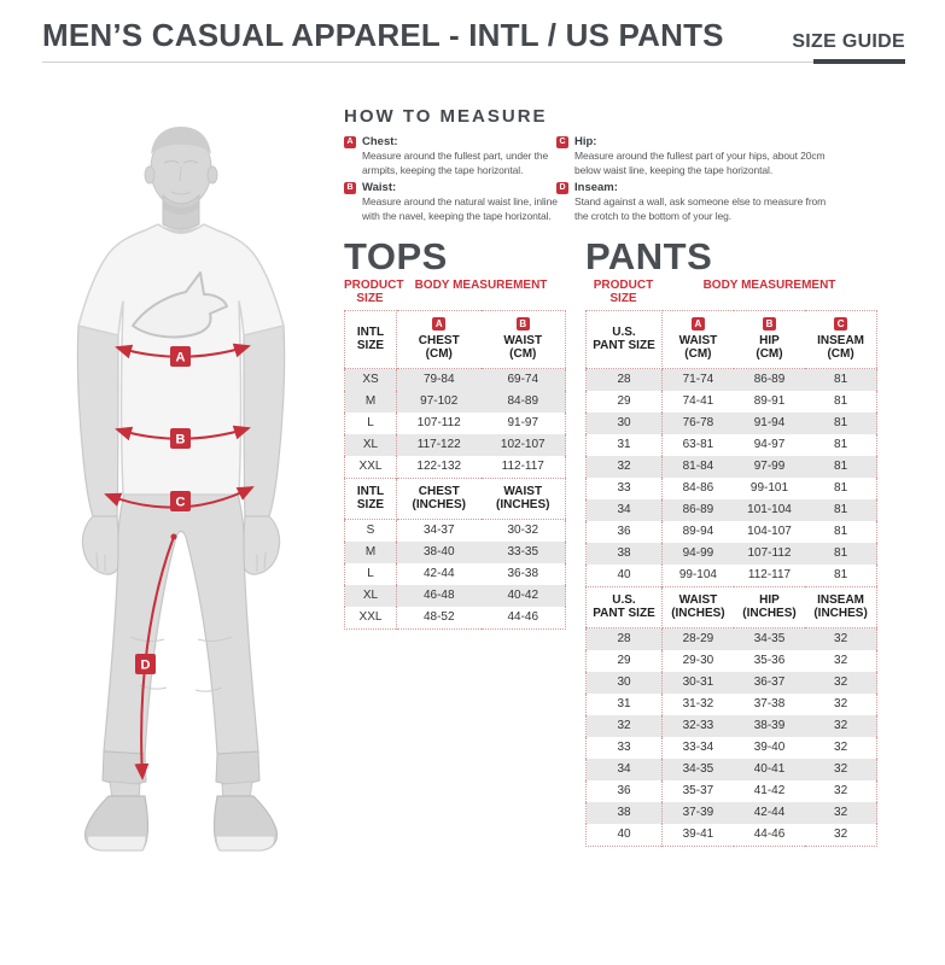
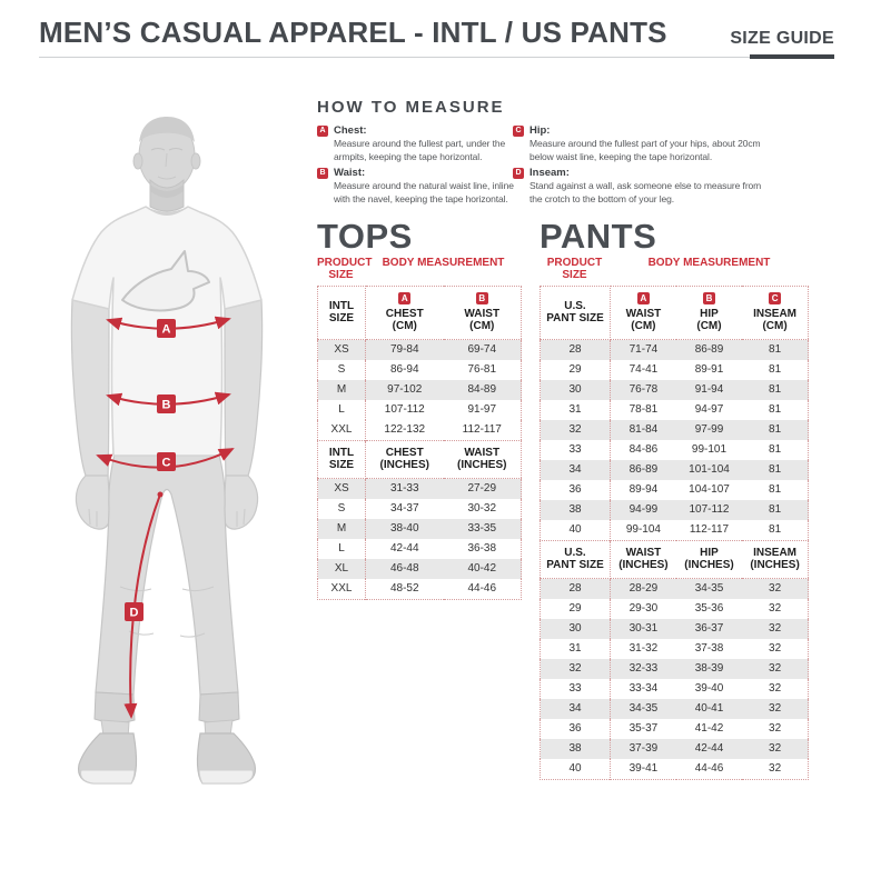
  MEN’S CASUAL APPAREL - INTL / US PANTS
  SIZE GUIDE
  A
  B
  C
  D
  HOW TO MEASURE
  Chest:
  Measure around the fullest part, under the armpits, keeping the tape horizontal.
  Waist:
  Measure around the natural waist line, inline with the navel, keeping the tape horizontal.
  Hip:
  Measure around the fullest part of your hips, about 20cm below waist line, keeping the tape horizontal.
  Inseam:
  Stand against a wall, ask someone else to measure from the crotch to the bottom of your leg.
  TOPS
  PRODUC SIZE
  BODY MEASUREMENT
  INTLSIZE	ACHEST(CM)	BWAIST(CM)
  XS	79-84	69-74
+ S	86-94	76-81
  M	97-102	84-89
  L	107-112	91-97
- XL	117-122	102-107
  XXL	122-132	112-117
  INTLSIZE	CHEST(INCHES)	WAIST(INCHES)
+ XS	31-33	27-29
  S	34-37	30-32
  M	38-40	33-35
  L	42-44	36-38
  XL	46-48	40-42
  XXL	48-52	44-46
  PANTS
  PRODUCT SIZE
  BODY MEASUREMENT
  U.S.PANT SIZE	AWAIST(CM)	BHIP(CM)	CINSEAM(CM)
  28	71-74	86-89	81
  29	74-41	89-91	81
  30	76-78	91-94	81
- 31	63-81	94-97	81
+ 31	78-81	94-97	81
  32	81-84	97-99	81
  33	84-86	99-101	81
  34	86-89	101-104	81
  36	89-94	104-107	81
  38	94-99	107-112	81
  40	99-104	112-117	81
  U.S.PANT SIZE	WAIST(INCHES)	HIP(INCHES)	INSEAM(INCHES)
  28	28-29	34-35	32
  29	29-30	35-36	32
  30	30-31	36-37	32
  31	31-32	37-38	32
  32	32-33	38-39	32
  33	33-34	39-40	32
  34	34-35	40-41	32
  36	35-37	41-42	32
  38	37-39	42-44	32
  40	39-41	44-46	32
